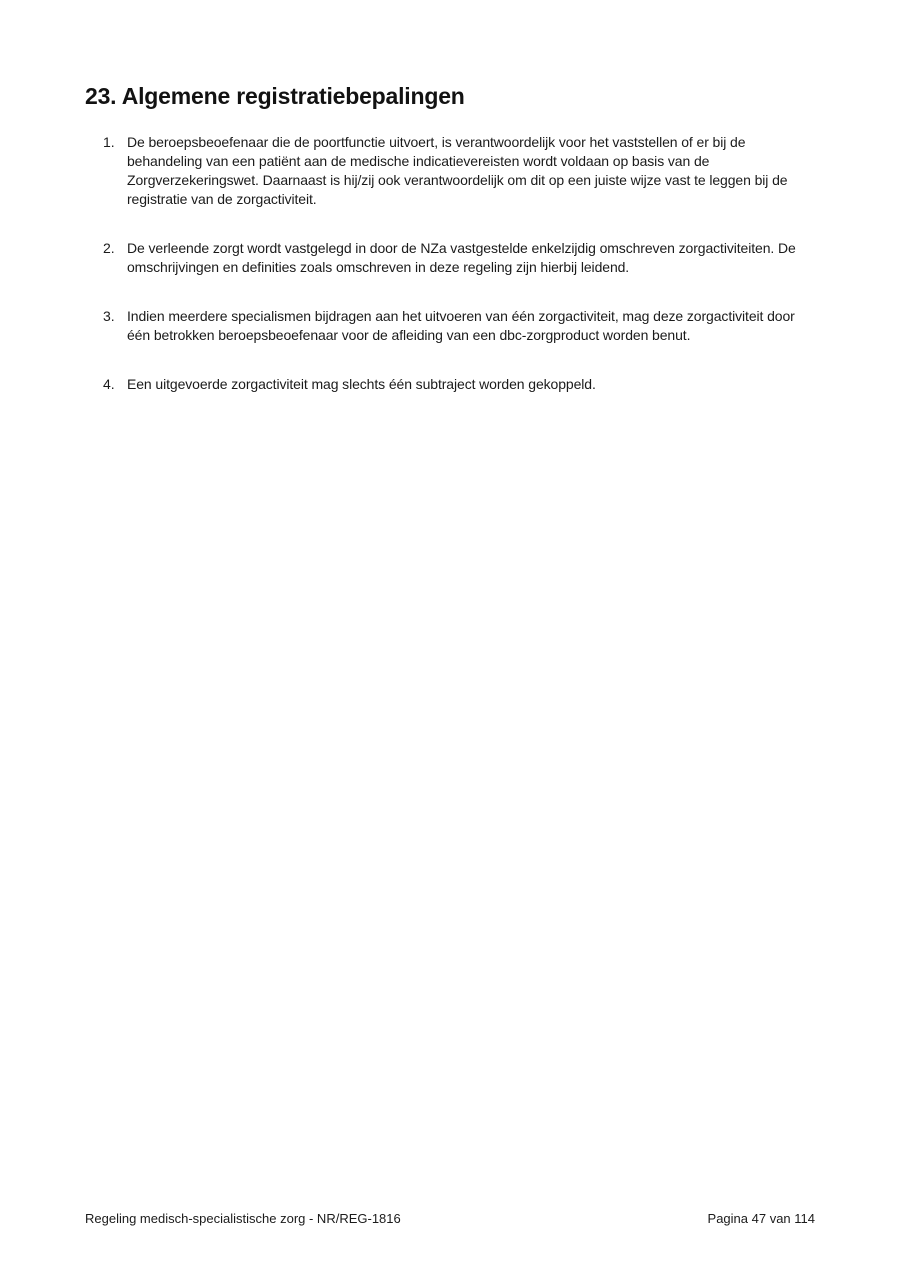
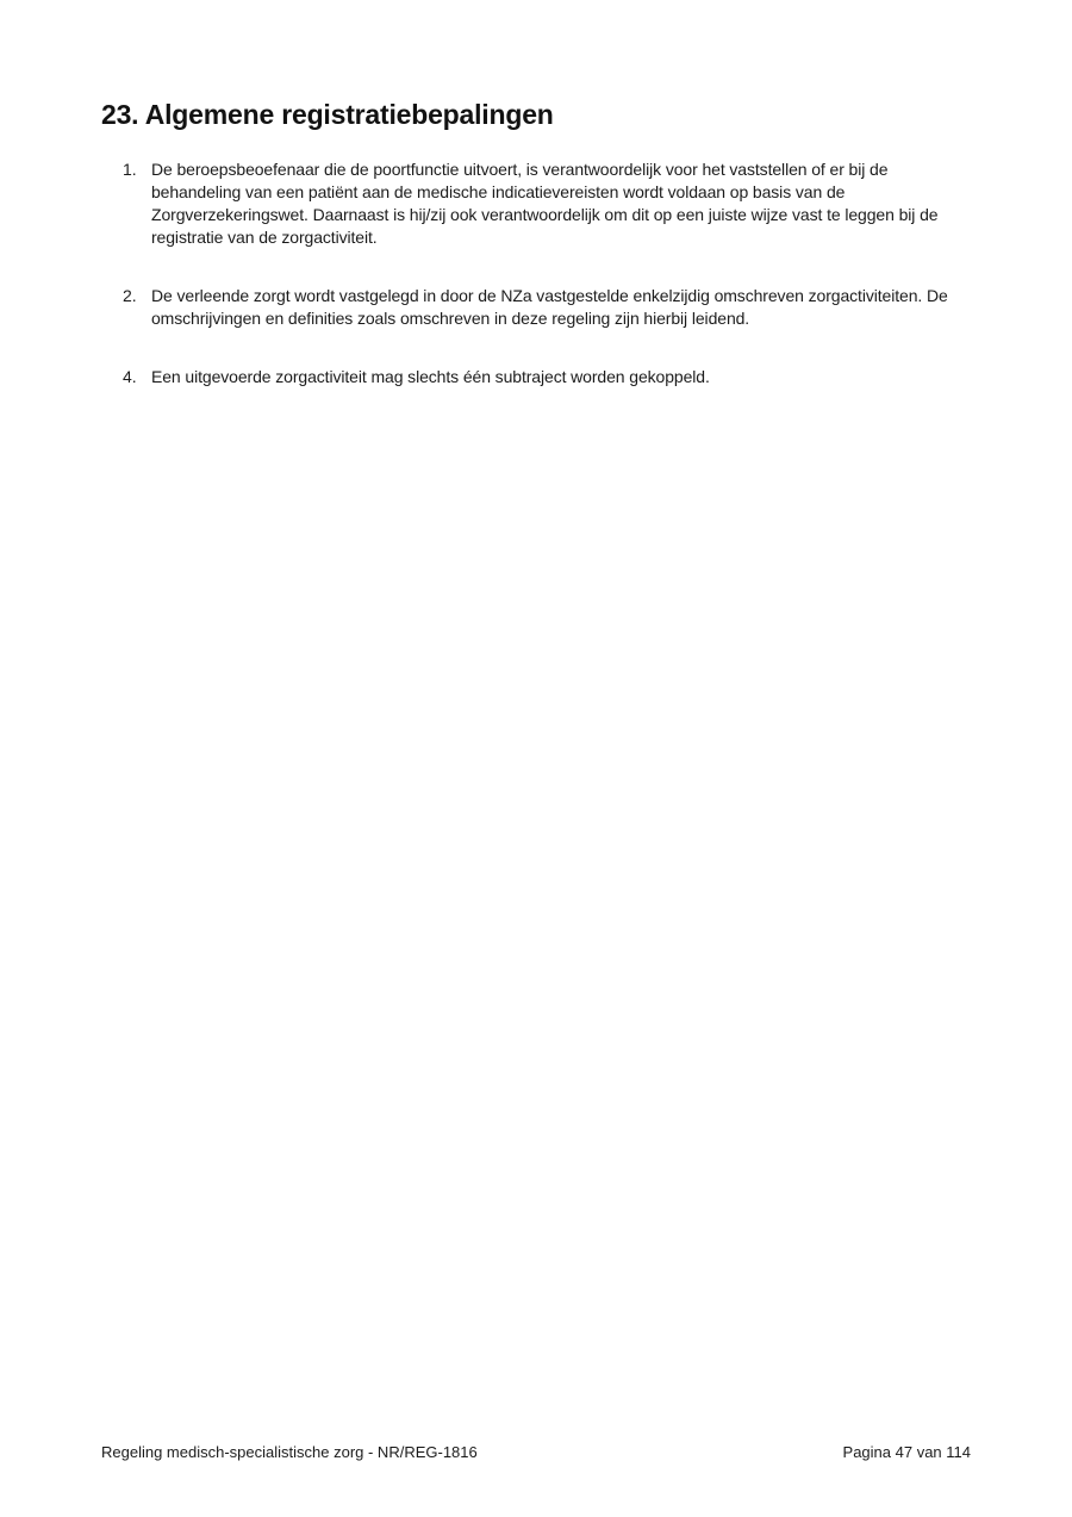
  23. Algemene registratiebepalingen
  1.
  De beroepsbeoefenaar die de poortfunctie uitvoert, is verantwoordelijk voor het vaststellen of er bij de behandeling van een patiënt aan de medische indicatievereisten wordt voldaan op basis van de Zorgverzekeringswet. Daarnaast is hij/zij ook verantwoordelijk om dit op een juiste wijze vast te leggen bij de registratie van de zorgactiviteit.
  2.
  De verleende zorgt wordt vastgelegd in door de NZa vastgestelde enkelzijdig omschreven zorgactiviteiten. De omschrijvingen en definities zoals omschreven in deze regeling zijn hierbij leidend.
- 3.
- Indien meerdere specialismen bijdragen aan het uitvoeren van één zorgactiviteit, mag deze zorgactiviteit door één betrokken beroepsbeoefenaar voor de afleiding van een dbc-zorgproduct worden benut.
  4.
  Een uitgevoerde zorgactiviteit mag slechts één subtraject worden gekoppeld.
  Regeling medisch-specialistische zorg - NR/REG-1816
  Pagina 47 van 114
